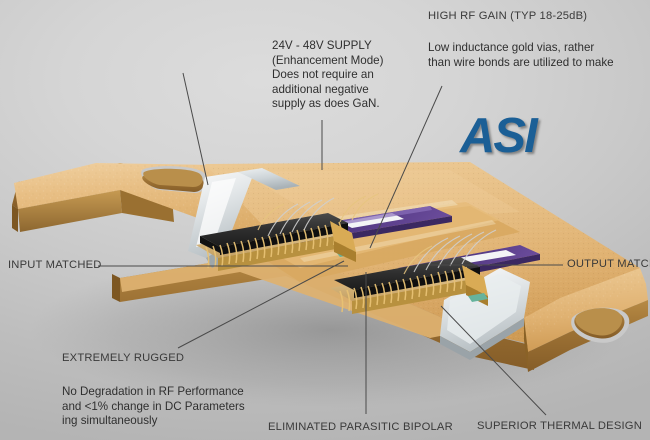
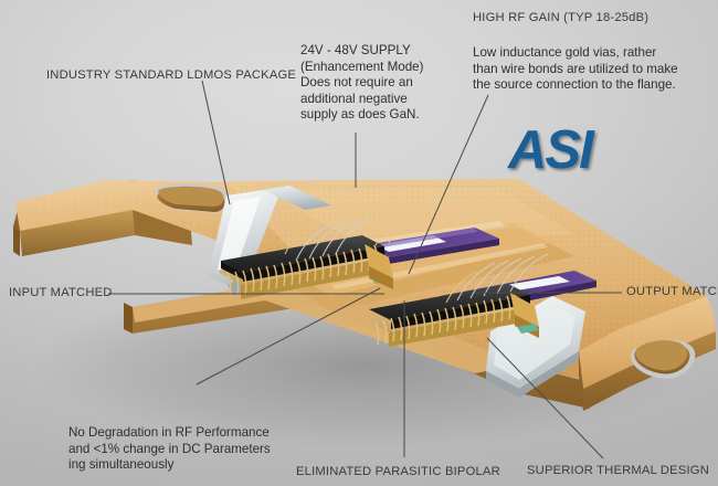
+ INDUSTRY STANDARD LDMOS PACKAGE
  INPUT MATCHED
  OUTPUT MATC
- EXTREMELY RUGGED
  ELIMINATED PARASITIC BIPOLAR
  SUPERIOR THERMAL DESIGN
  HIGH RF GAIN (TYP 18-25dB)
  24V - 48V SUPPLY
  (Enhancement Mode)
  Does not require an
  additional negative
  supply as does GaN.
  Low inductance gold vias, rather
  than wire bonds are utilized to make
+ the source connection to the flange.
  No Degradation in RF Performance
  and <1% change in DC Parameters
  ing simultaneously
  ASI
